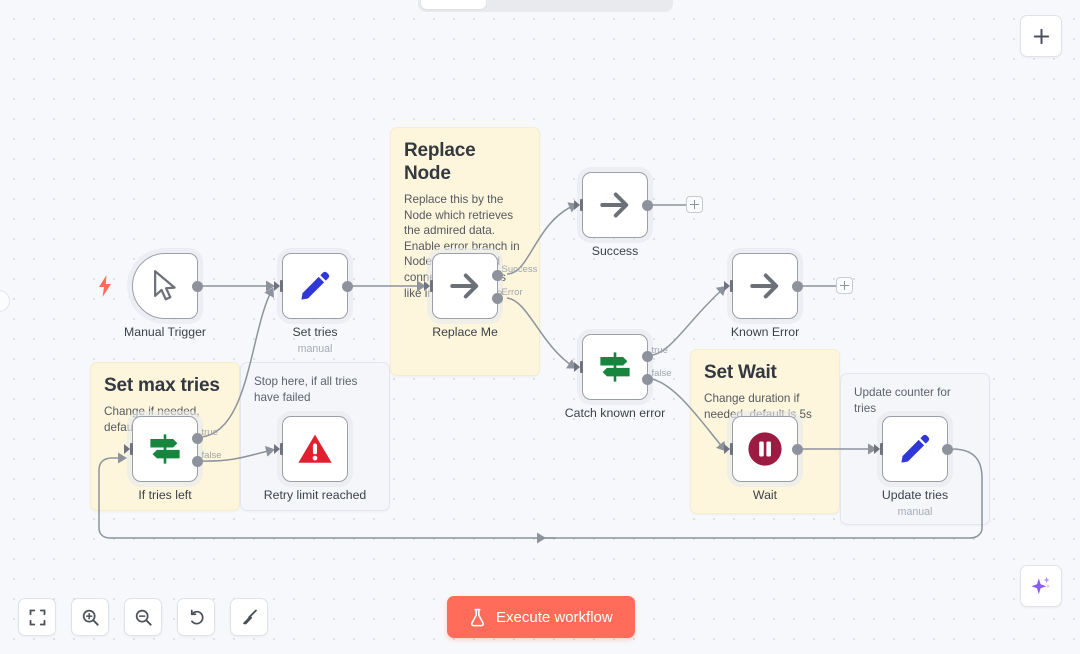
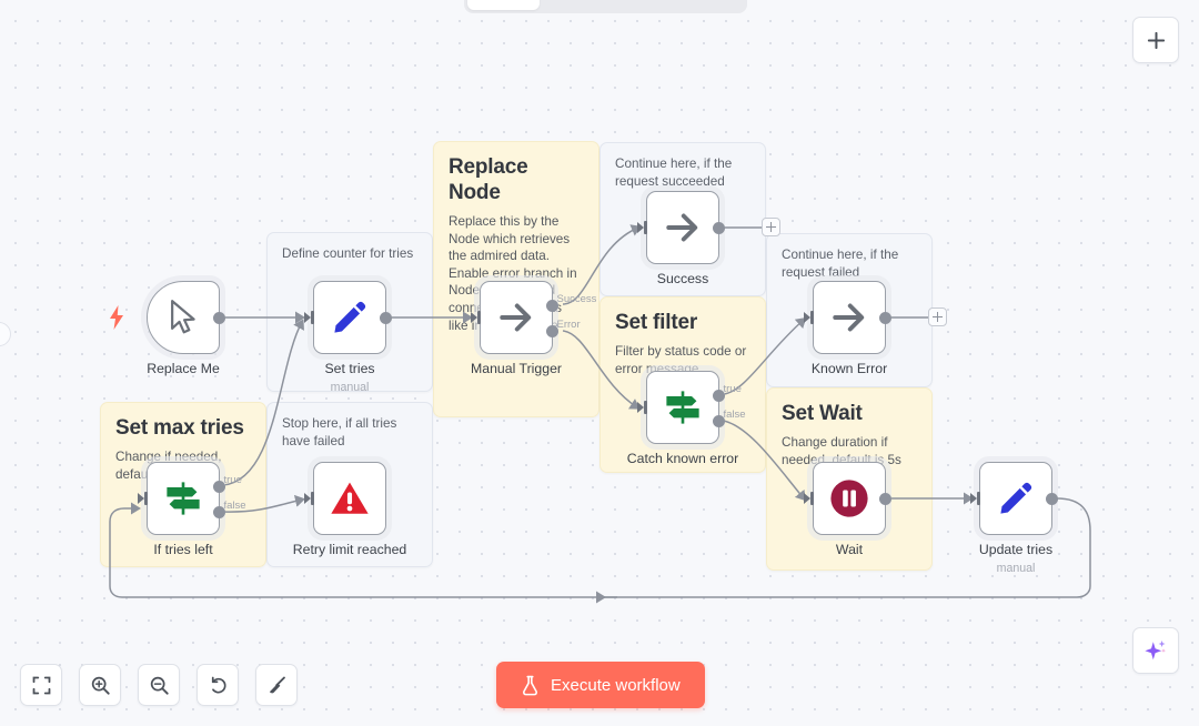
+ Define counter for tries
  Replace Node
  Replace this by the Node which retrieves the admired data.
+ Continue here, if the request succeeded
+ Continue here, if the request failed
+ Set filter
+ Filter by status code or error message.
  Set max tries
  Change if needed, defau
  Stop here, if all tries have failed
  Set Wait
  Change duration if needed, default is 5s
- Update counter for tries
- Manual Trigger
+ Replace Me
  Set tries
  manual
  Success
  Error
- Replace Me
+ Manual Trigger
  Success
  true
  false
  Catch known error
  Known Error
  true
  false
  If tries left
  Retry limit reached
  Wait
  Update tries
  manual
  Execute workflow
